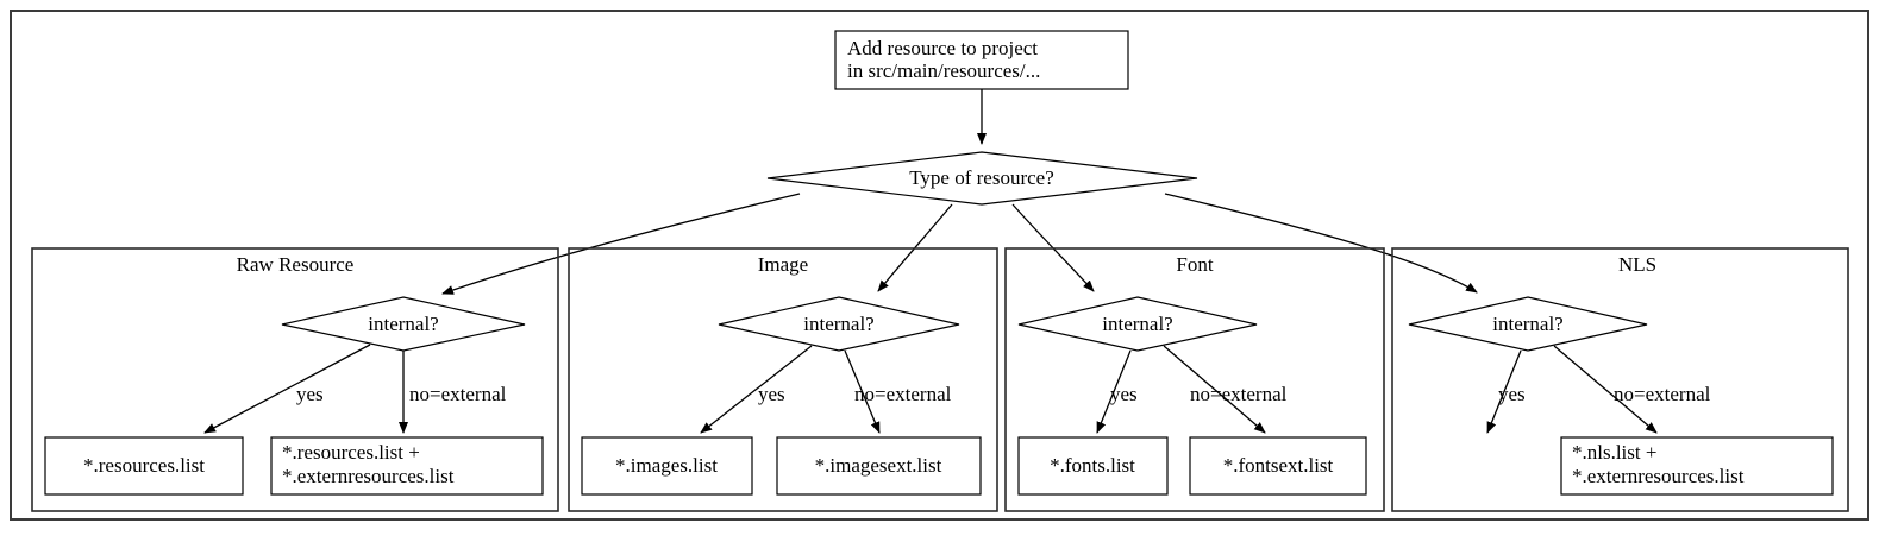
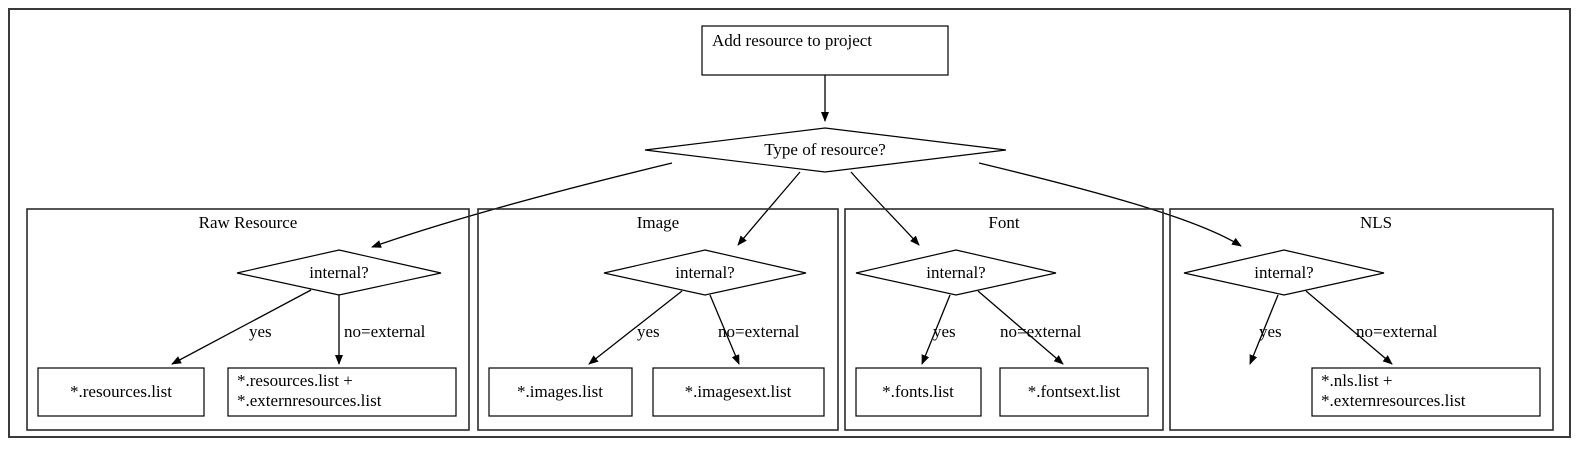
  Add resource to project
- in src/main/resources/...
  Type of resource?
  Raw Resource
  internal?
  yes
  no=external
  *.resources.list
  *.resources.list +
  *.externresources.list
  Image
  internal?
  yes
  no=external
  *.images.list
  *.imagesext.list
  Font
  internal?
  yes
  no=external
  *.fonts.list
  *.fontsext.list
  NLS
  internal?
  yes
  no=external
  *.nls.list +
  *.externresources.list
